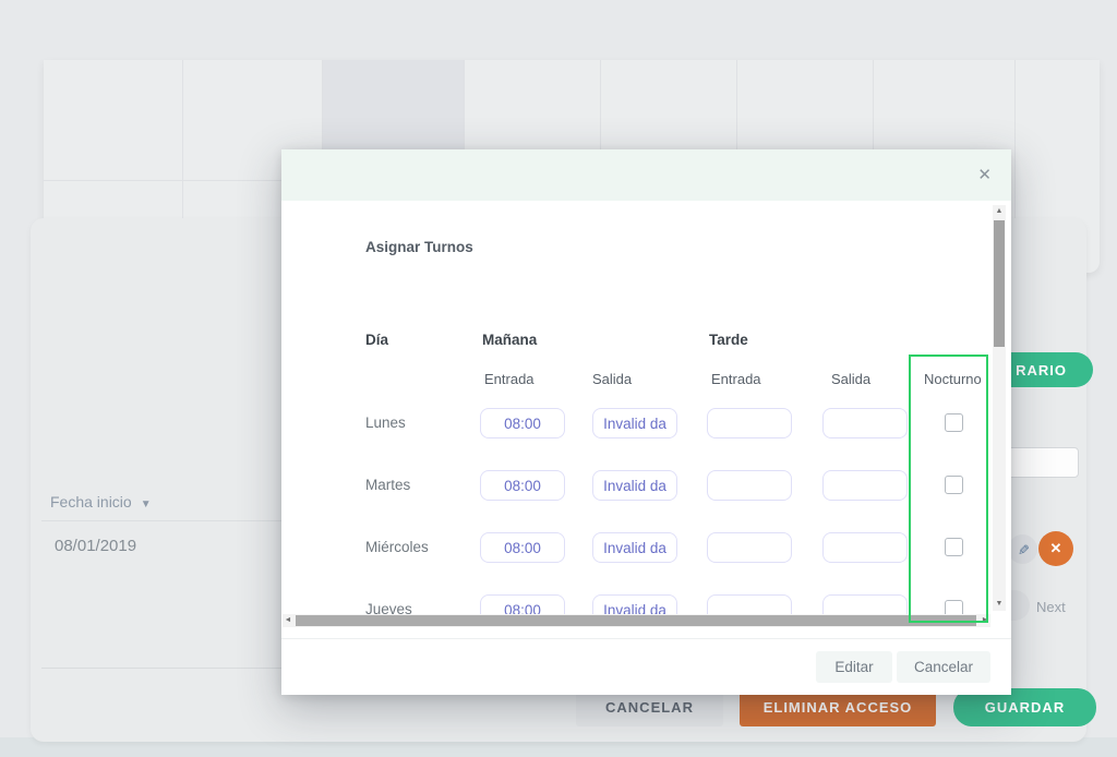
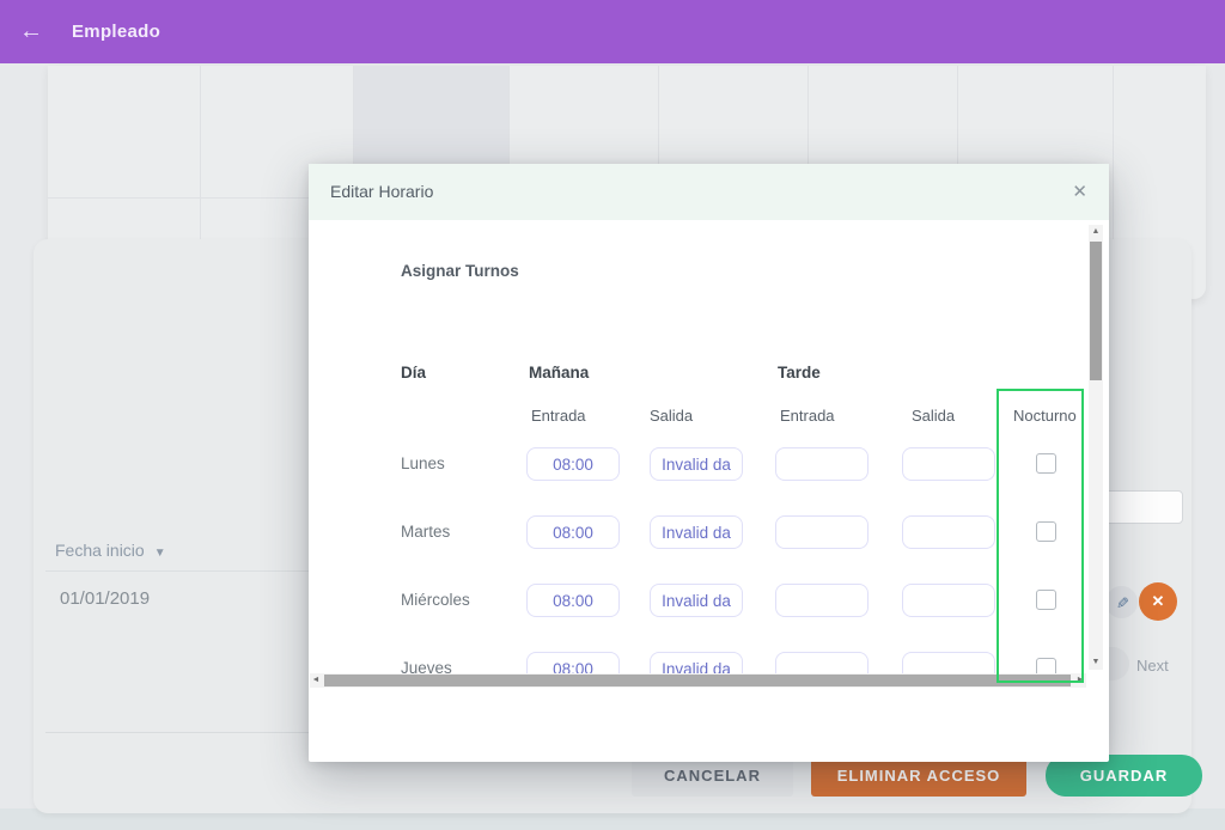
+ ←
+ Empleado
  Fecha inicio ▼
- 08/01/2019
+ 01/01/2019
- RARIO
  ✕
  Next
  CANCELAR
  ELIMINAR ACCESO
  GUARDAR
+ Editar Horario
  ✕
  Asignar Turnos
  Día
  Mañana
  Tarde
  Entrada
  Salida
  Entrada
  Salida
  Nocturno
  Lunes
  08:00
  Invalid da
  Martes
  08:00
  Invalid da
  Miércoles
  08:00
  Invalid da
  Jueves
  08:00
  Invalid da
- Editar
- Cancelar
